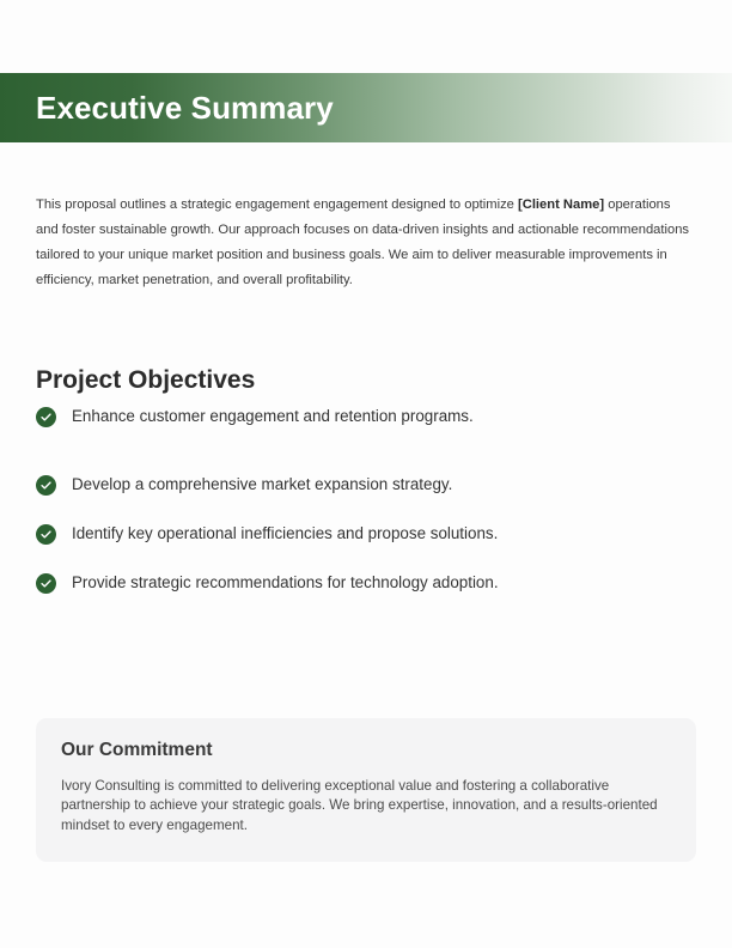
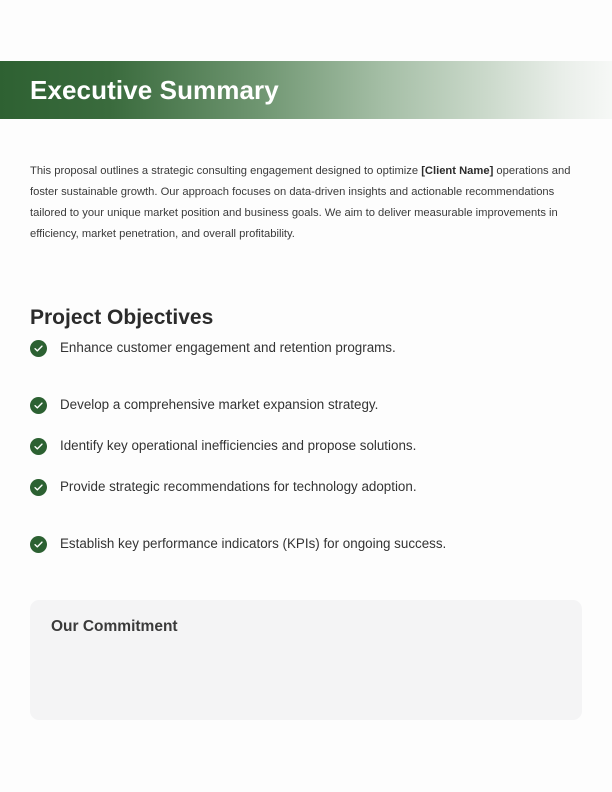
  Executive Summary
- This proposal outlines a strategic engagement engagement designed to optimize [Client Name] operations and foster sustainable growth. Our approach focuses on data-driven insights and actionable recommendations tailored to your unique market position and business goals. We aim to deliver measurable improvements in efficiency, market penetration, and overall profitability.
+ This proposal outlines a strategic consulting engagement designed to optimize [Client Name] operations and foster sustainable growth. Our approach focuses on data-driven insights and actionable recommendations tailored to your unique market position and business goals. We aim to deliver measurable improvements in efficiency, market penetration, and overall profitability.
  Project Objectives
  Enhance customer engagement and retention programs.
  Develop a comprehensive market expansion strategy.
  Identify key operational inefficiencies and propose solutions.
  Provide strategic recommendations for technology adoption.
+ Establish key performance indicators (KPIs) for ongoing success.
  Our Commitment
- Ivory Consulting is committed to delivering exceptional value and fostering a collaborative partnership to achieve your strategic goals. We bring expertise, innovation, and a results-oriented mindset to every engagement.
